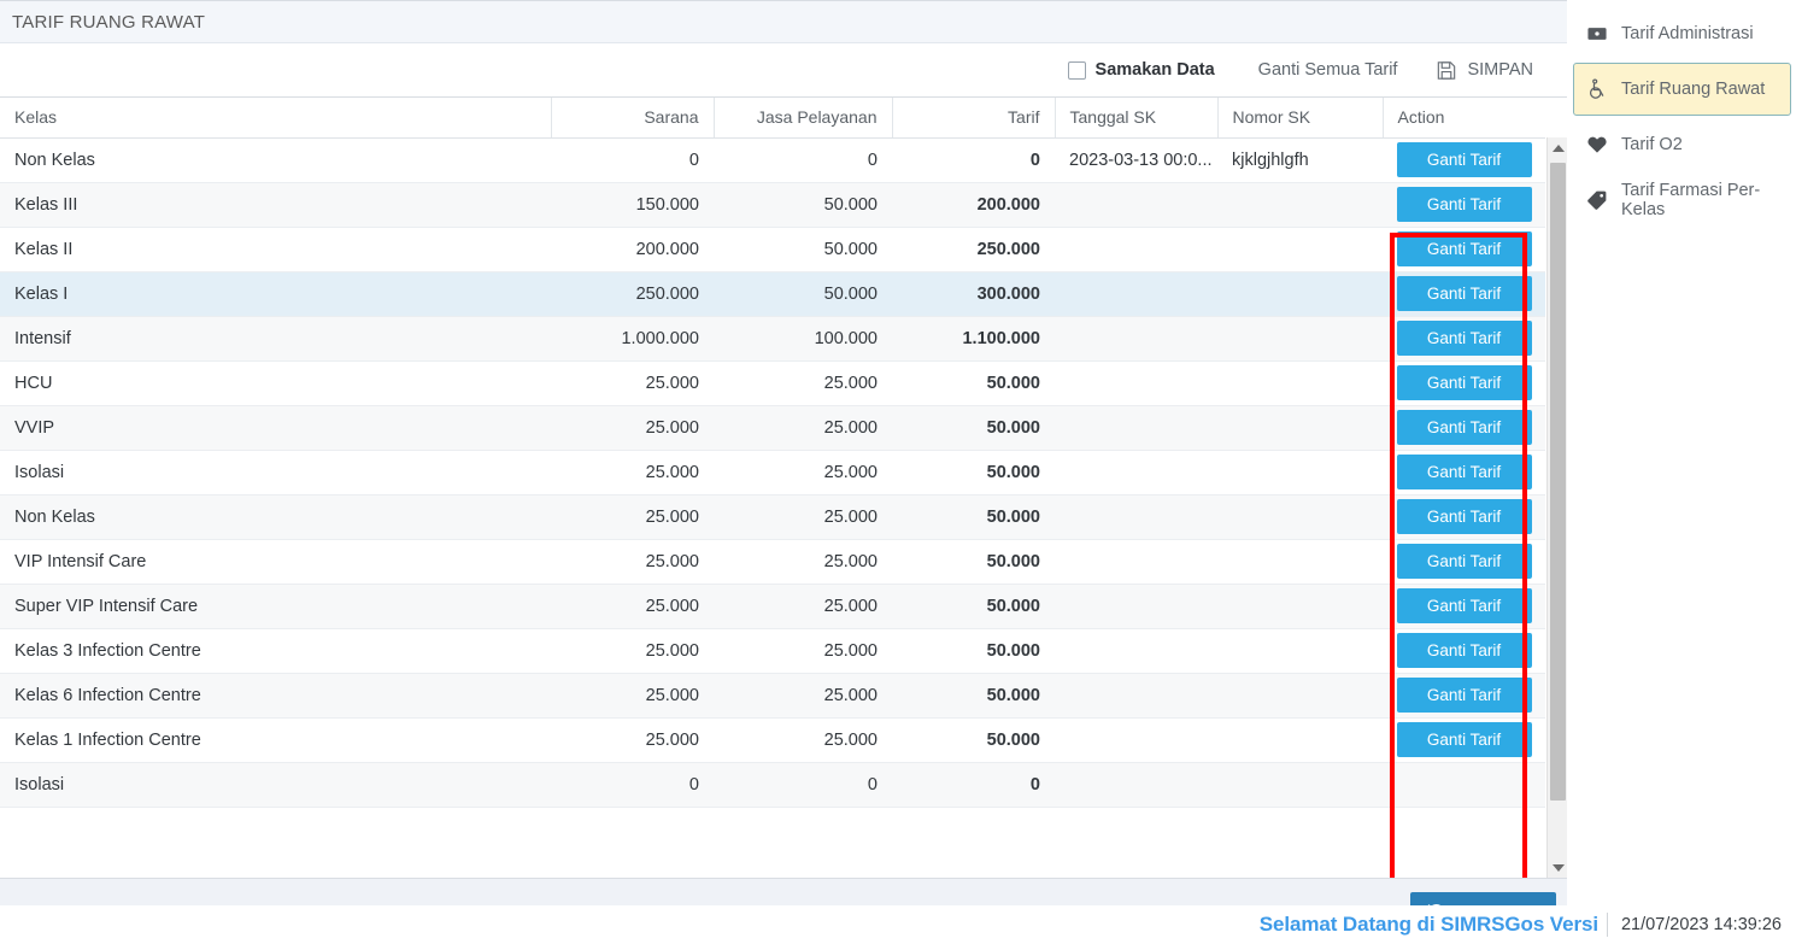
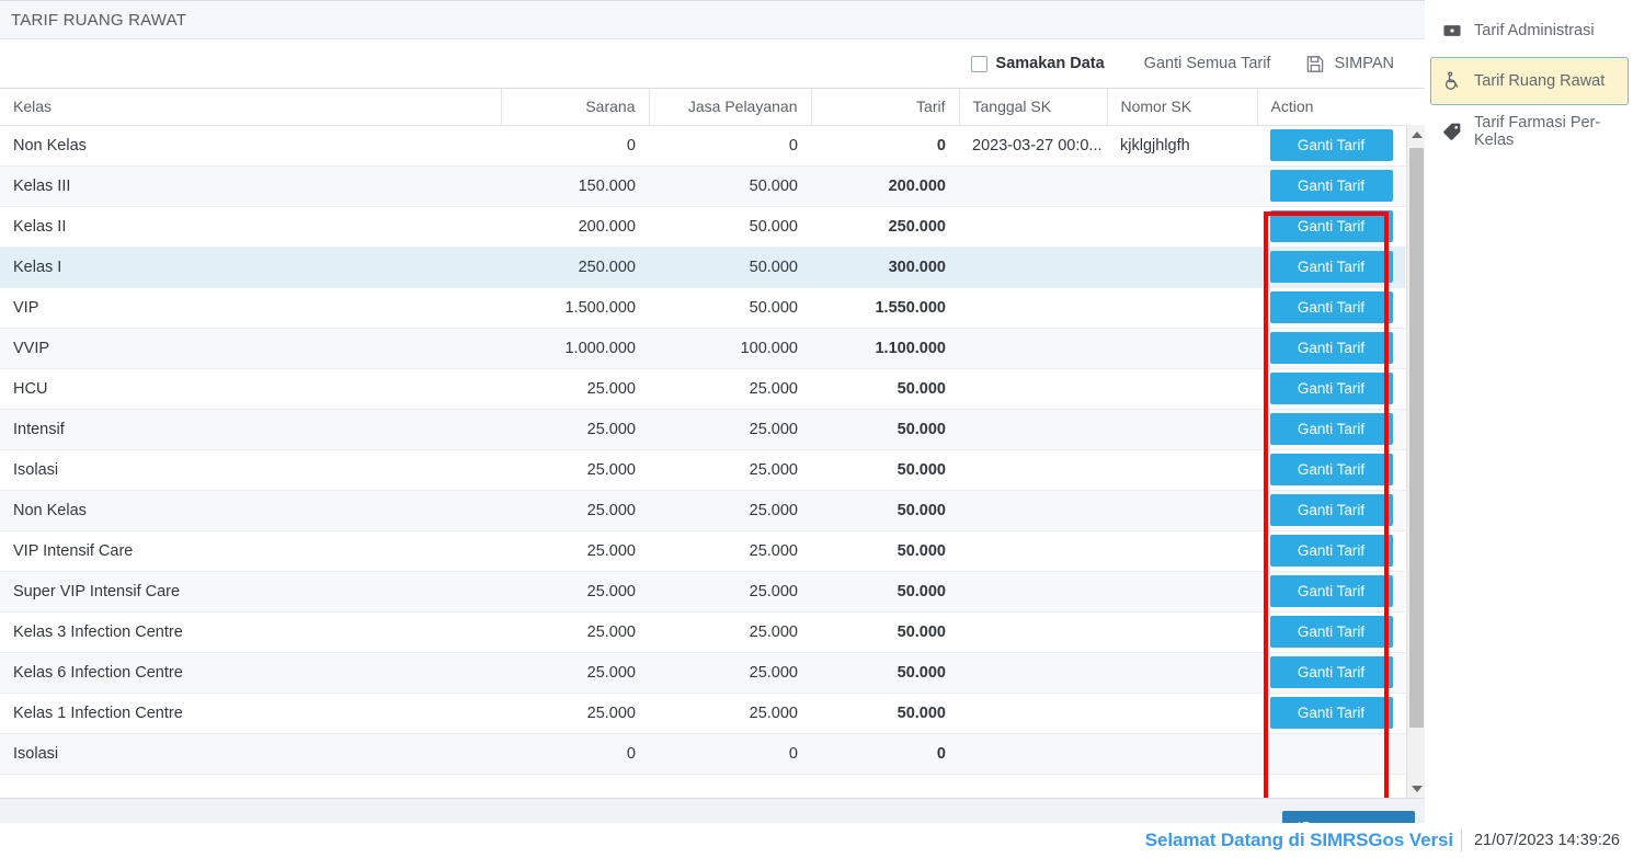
  TARIF RUANG RAWAT
  Samakan Data
  Ganti Semua Tarif
  SIMPAN
  Kelas	Sarana	Jasa Pelayanan	Tarif	Tanggal SK	Nomor SK	Action
- Non Kelas	0	0	0	2023-03-13 00:0...	kjklgjhlgfh	Ganti Tarif
+ Non Kelas	0	0	0	2023-03-27 00:0...	kjklgjhlgfh	Ganti Tarif
  Kelas III	150.000	50.000	200.000			Ganti Tarif
  Kelas II	200.000	50.000	250.000			Ganti Tarif
  Kelas I	250.000	50.000	300.000			Ganti Tarif
+ VIP	1.500.000	50.000	1.550.000			Ganti Tarif
- Intensif	1.000.000	100.000	1.100.000			Ganti Tarif
+ VVIP	1.000.000	100.000	1.100.000			Ganti Tarif
  HCU	25.000	25.000	50.000			Ganti Tarif
- VVIP	25.000	25.000	50.000			Ganti Tarif
+ Intensif	25.000	25.000	50.000			Ganti Tarif
  Isolasi	25.000	25.000	50.000			Ganti Tarif
  Non Kelas	25.000	25.000	50.000			Ganti Tarif
  VIP Intensif Care	25.000	25.000	50.000			Ganti Tarif
  Super VIP Intensif Care	25.000	25.000	50.000			Ganti Tarif
  Kelas 3 Infection Centre	25.000	25.000	50.000			Ganti Tarif
  Kelas 6 Infection Centre	25.000	25.000	50.000			Ganti Tarif
  Kelas 1 Infection Centre	25.000	25.000	50.000			Ganti Tarif
  Isolasi	0	0	0
  Tarif Administrasi
  Tarif Ruang Rawat
- Tarif O2
  Tarif Farmasi Per-Kelas
  Selamat Datang di SIMRSGos Versi
  21/07/2023 14:39:26
